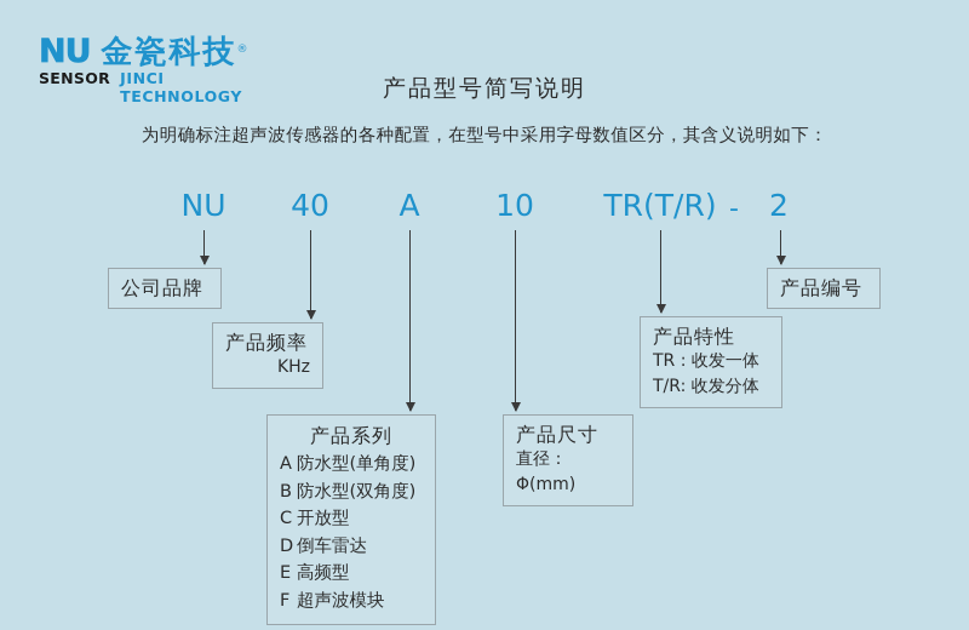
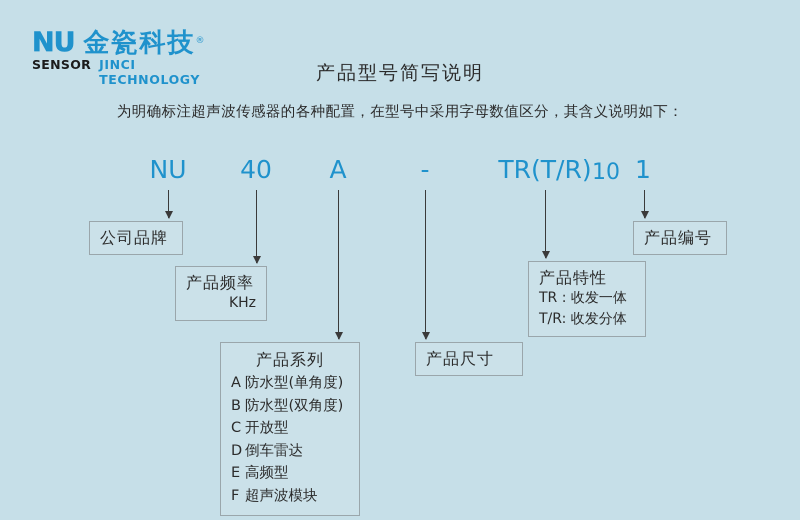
  NU
  金瓷科技
  ®
  SENSOR
  JINCI TECHNOLOGY
  产品型号简写说明
  为明确标注超声波传感器的各种配置，在型号中采用字母数值区分，其含义说明如下：
  NU
  40
  A
- 10
+ -
  TR(T/R)
- -
+ 10
- 2
+ 1
  公司品牌
  产品频率
  KHz
  产品系列
  A 防水型(单角度)
  B 防水型(双角度)
  C 开放型
  D 倒车雷达
  E 高频型
  F 超声波模块
  产品尺寸
- 直径：Φ(mm)
  产品特性
  TR : 收发一体
  T/R: 收发分体
  产品编号
